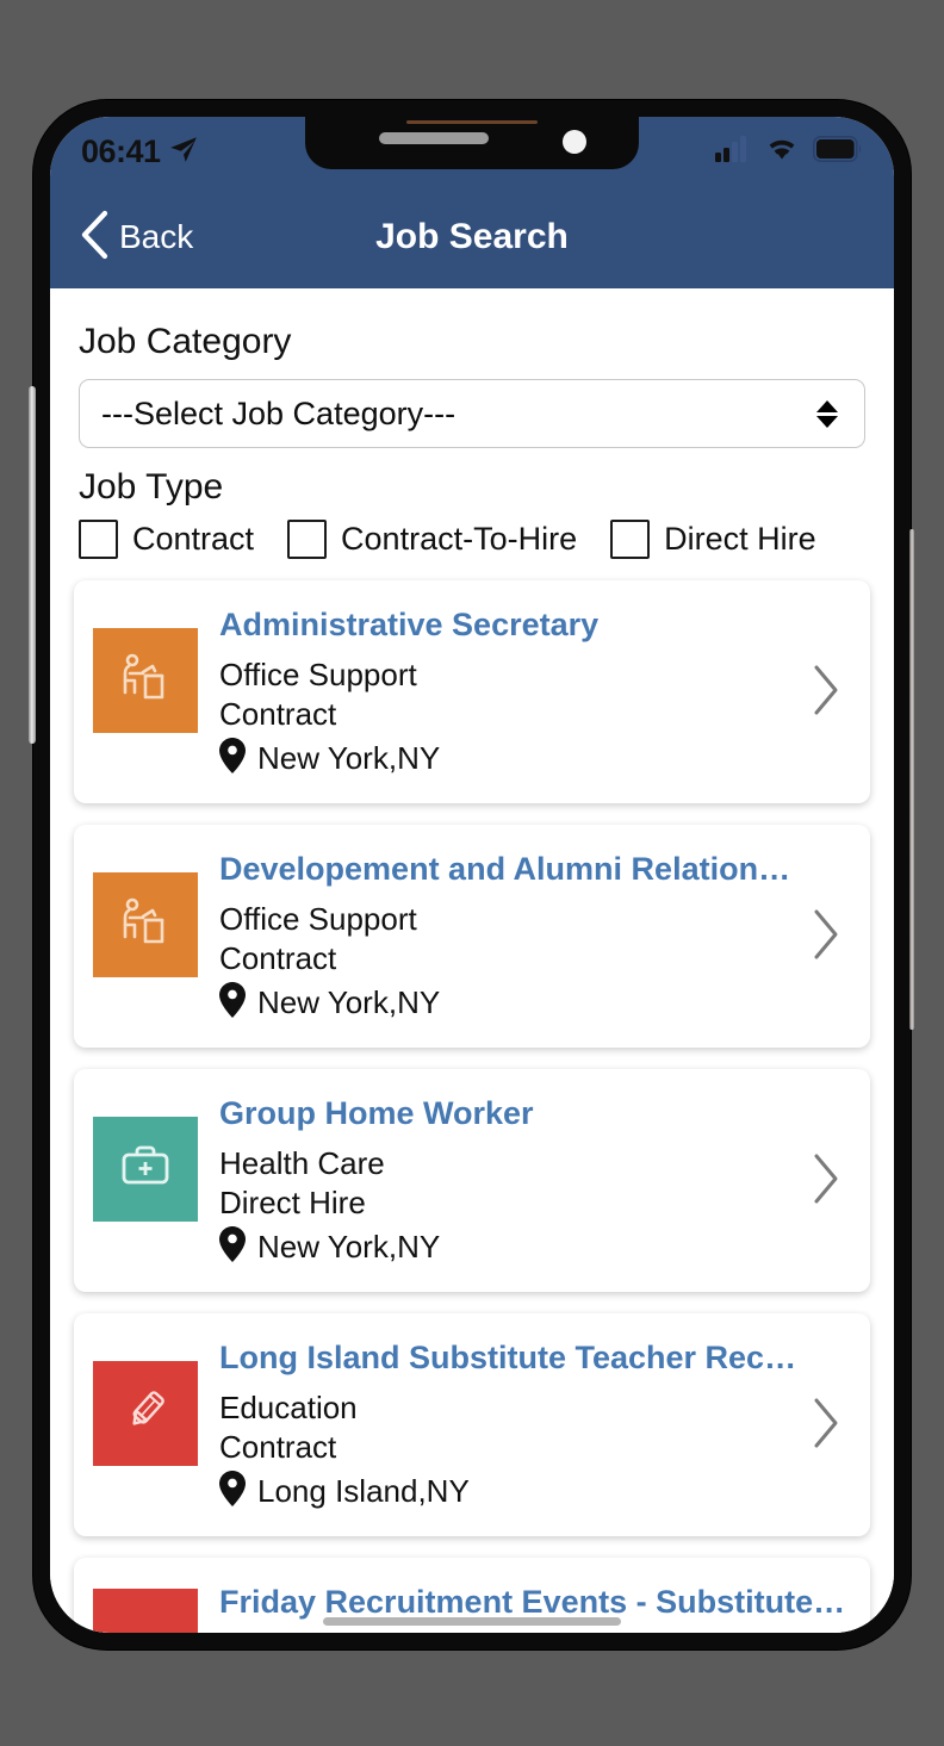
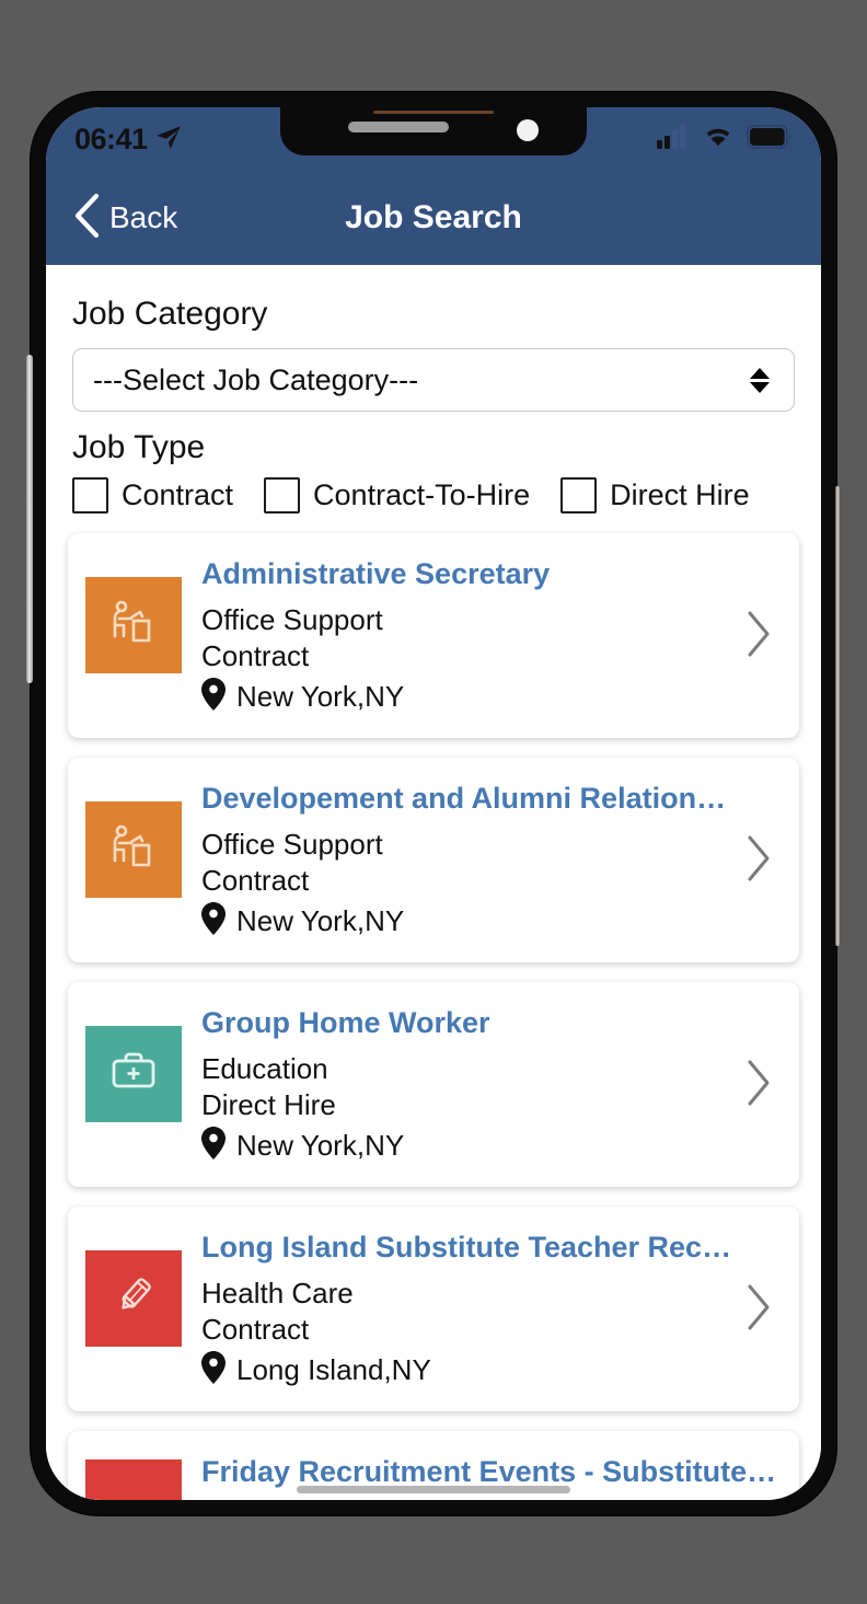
  06:41
  Back
  Job Search
  Job Category
  ---Select Job Category---
  Job Type
  Contract
  Contract-To-Hire
  Direct Hire
  Administrative Secretary
  Office Support
  Contract
  New York,NY
  Developement and Alumni Relations A
  Office Support
  Contract
  New York,NY
  Group Home Worker
- Health Care
+ Education
  Direct Hire
  New York,NY
  Long Island Substitute Teacher Recru
- Education
+ Health Care
  Contract
  Long Island,NY
  Friday Recruitment Events - Substitute E
